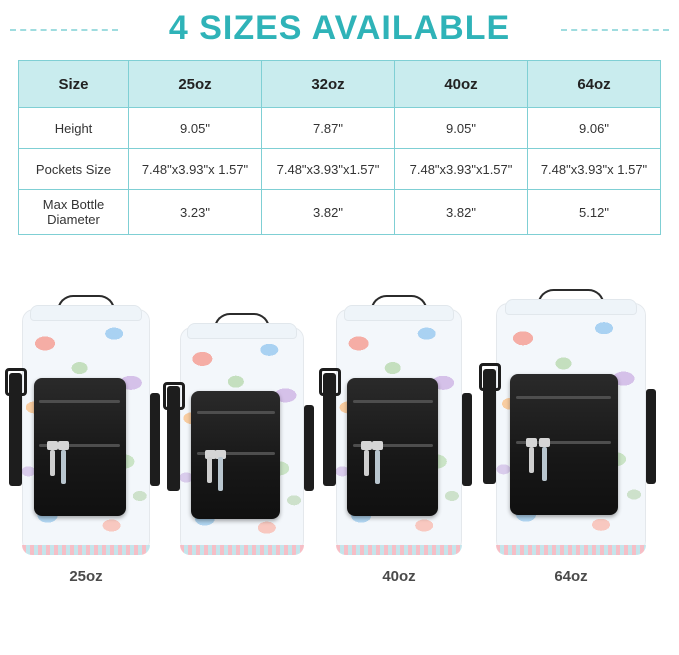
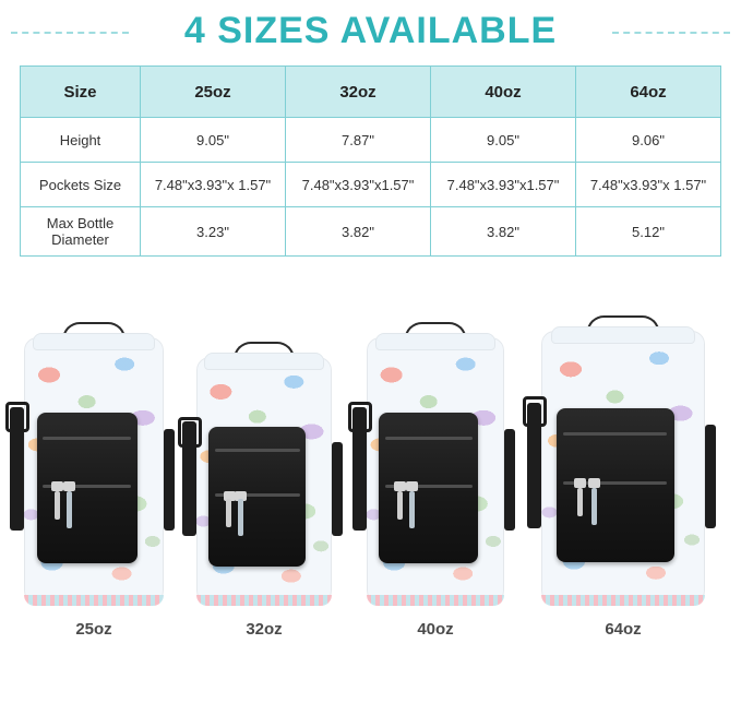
  4 SIZES AVAILABLE
  Size	25oz	32oz	40oz	64oz
  Height	9.05"	7.87"	9.05"	9.06"
  Pockets Size	7.48"x3.93"x 1.57"	7.48"x3.93"x1.57"	7.48"x3.93"x1.57"	7.48"x3.93"x 1.57"
  Max Bottle Diameter	3.23"	3.82"	3.82"	5.12"
  25oz
+ 32oz
  40oz
  64oz
